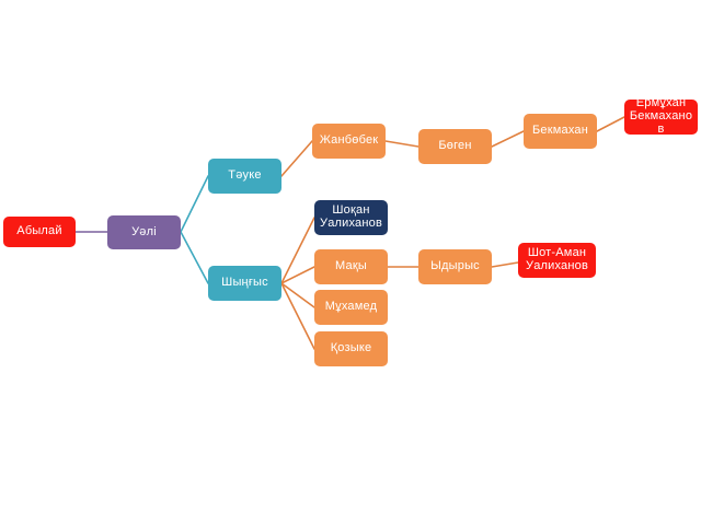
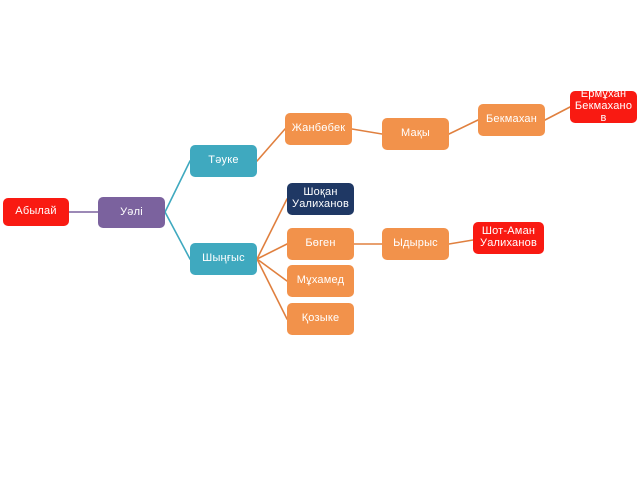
  Абылай
  Уәлі
  Тәуке
  Шыңғыс
  Жанбөбек
- Бөген
+ Мақы
  Бекмахан
  Ермұхан Бекмаханов
  Шоқан Уалиханов
- Мақы
+ Бөген
  Мұхамед
  Қозыке
  Ыдырыс
  Шот-Аман Уалиханов
